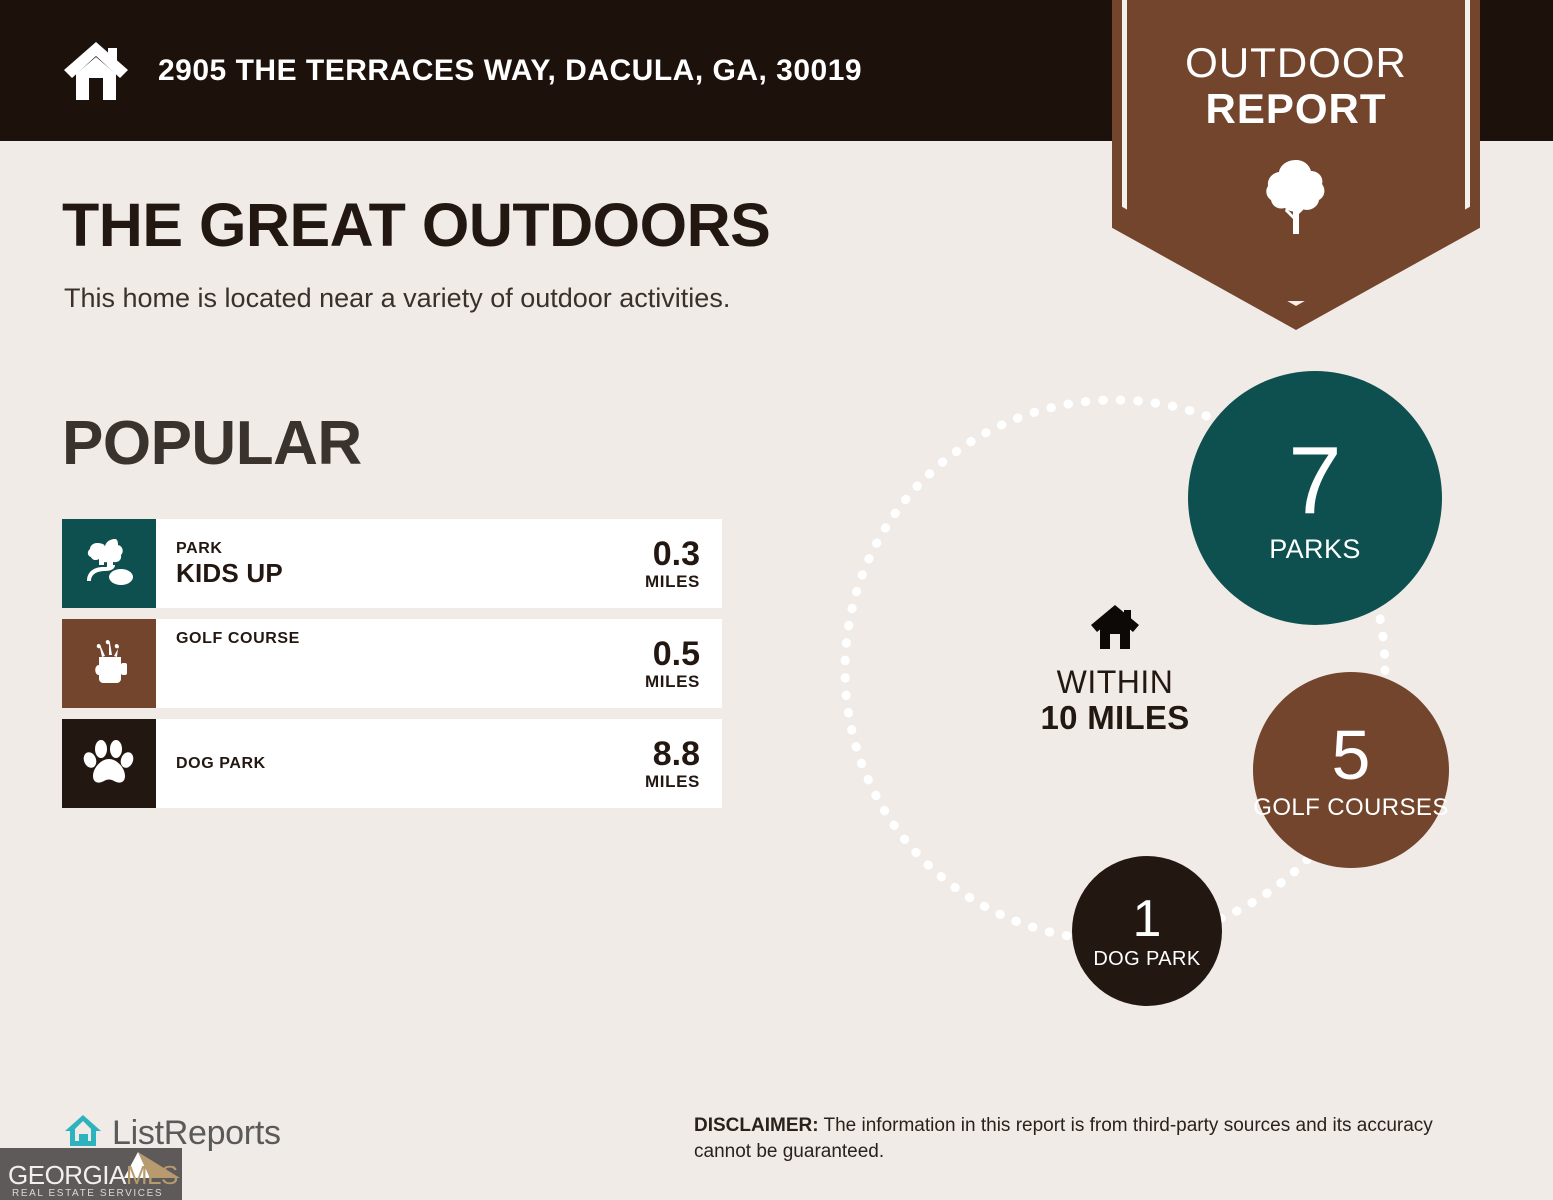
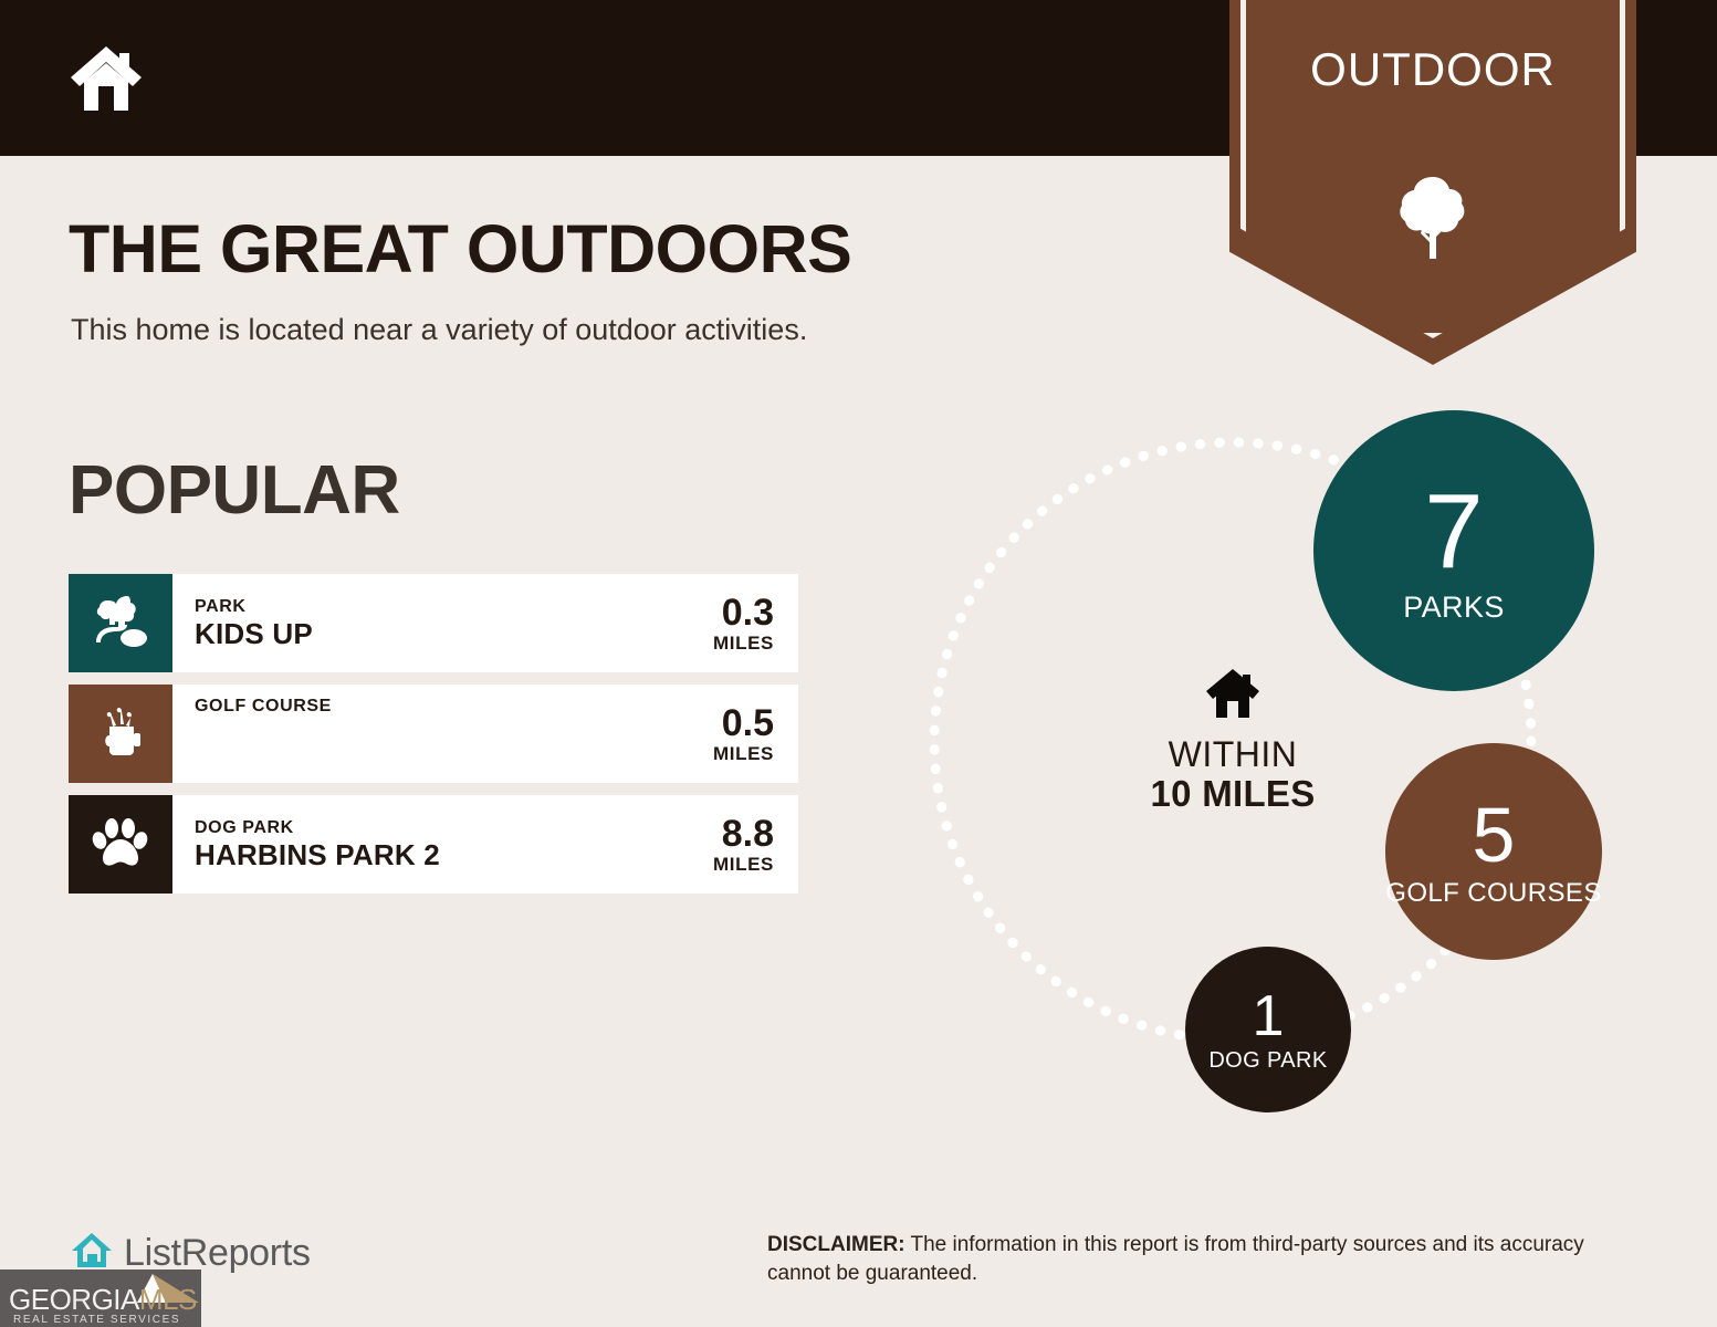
- 2905 THE TERRACES WAY, DACULA, GA, 30019
  OUTDOOR
- REPORT
  THE GREAT OUTDOORS
  This home is located near a variety of outdoor activities.
  POPULAR
  PARK
  KIDS UP
  0.3
  MILES
  GOLF COURSE
  0.5
  MILES
  DOG PARK
+ HARBINS PARK 2
  8.8
  MILES
  WITHIN
  10 MILES
  7
  PARKS
  5
  GOLF COURSES
  1
  DOG PARK
  ListReports
  GEORGIAMLS
  REAL ESTATE SERVICES
  DISCLAIMER: The information in this report is from third-party sources and its accuracy cannot be guaranteed.
